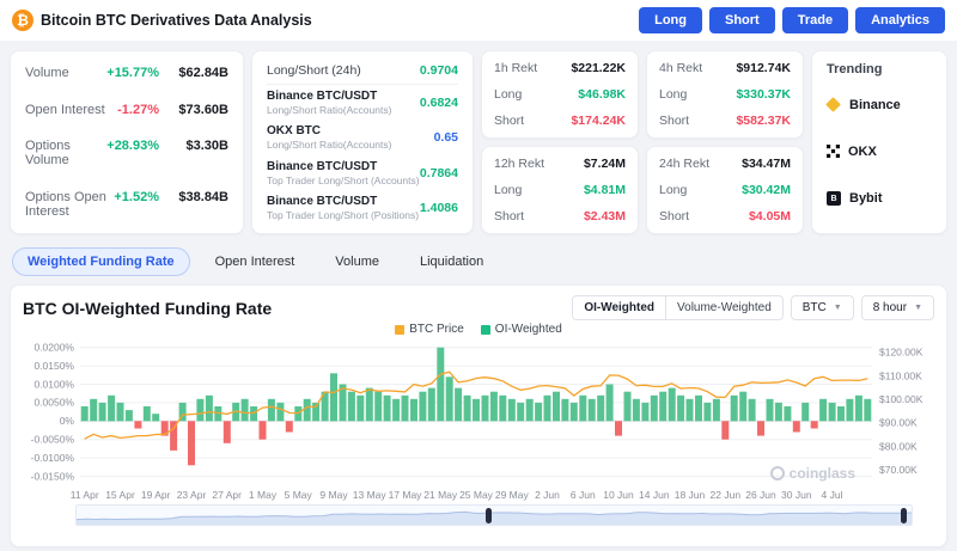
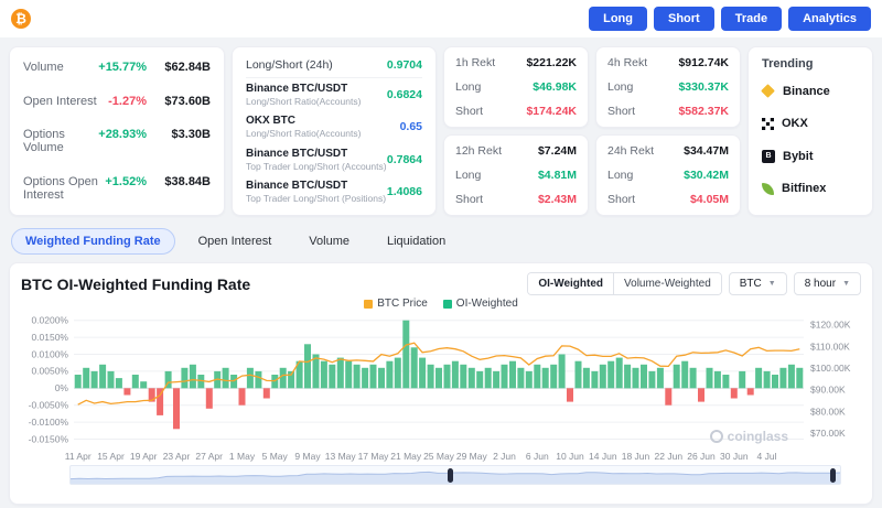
  ₿
- Bitcoin BTC Derivatives Data Analysis
  Long
  Short
  Trade
  Analytics
  Volume
  +15.77%
  $62.84B
  Open Interest
  -1.27%
  $73.60B
  Options Volume
  +28.93%
  $3.30B
  Options Open Interest
  +1.52%
  $38.84B
  Long/Short (24h)
  0.9704
  Binance BTC/USDT
  Long/Short Ratio(Accounts)
  0.6824
  OKX BTC
  Long/Short Ratio(Accounts)
  0.65
  Binance BTC/USDT
  Top Trader Long/Short (Accounts)
  0.7864
  Binance BTC/USDT
  Top Trader Long/Short (Positions)
  1.4086
  1h Rekt
  $221.22K
  Long
  $46.98K
  Short
  $174.24K
  4h Rekt
  $912.74K
  Long
  $330.37K
  Short
  $582.37K
  12h Rekt
  $7.24M
  Long
  $4.81M
  Short
  $2.43M
  24h Rekt
  $34.47M
  Long
  $30.42M
  Short
  $4.05M
  Trending
  Binance
  OKX
  Bybit
+ Bitfinex
  Weighted Funding Rate
  Open Interest
  Volume
  Liquidation
  BTC OI-Weighted Funding Rate
  OI-Weighted
  Volume-Weighted
  BTC
  8 hour
  BTC Price
  OI-Weighted
  0.0200%
  0.0150%
  0.0100%
  0.0050%
  0%
  -0.0050%
  -0.0100%
  -0.0150%
  $120.00K
  $110.00K
  $100.00K
  $90.00K
  $80.00K
  $70.00K
  11 Apr
  15 Apr
  19 Apr
  23 Apr
  27 Apr
  1 May
  5 May
  9 May
  13 May
  17 May
  21 May
  25 May
  29 May
  2 Jun
  6 Jun
  10 Jun
  14 Jun
  18 Jun
  22 Jun
  26 Jun
  30 Jun
  4 Jul
  coinglass
